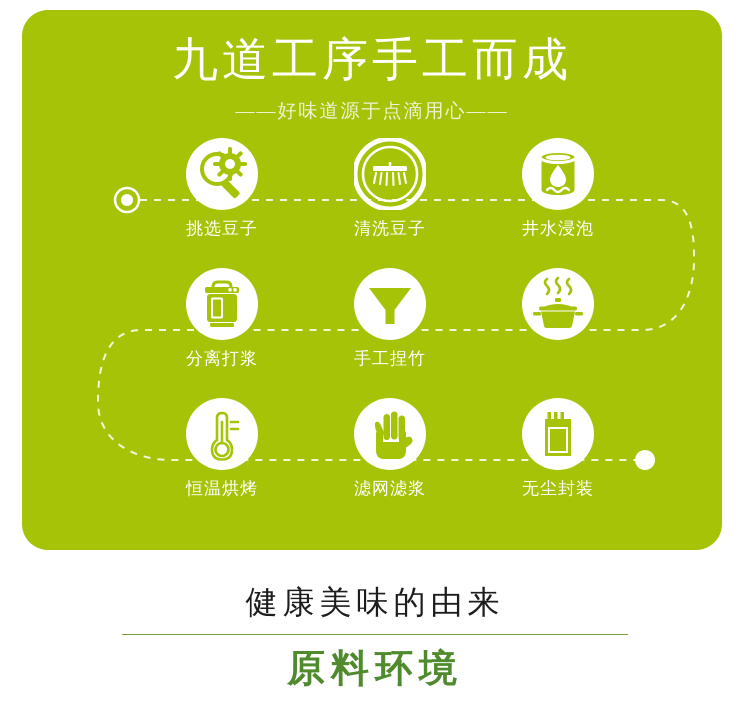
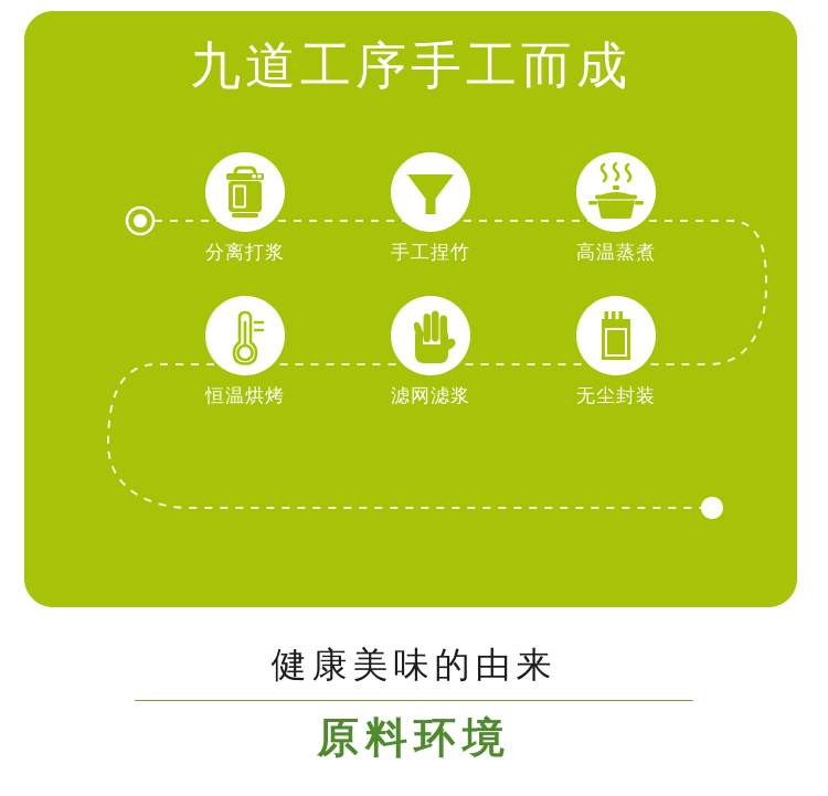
  九道工序手工而成
- ——好味道源于点滴用心——
- 挑选豆子
- 清洗豆子
- 井水浸泡
  分离打浆
  手工捏竹
+ 高温蒸煮
  恒温烘烤
  滤网滤浆
  无尘封装
  健康美味的由来
  原料环境
